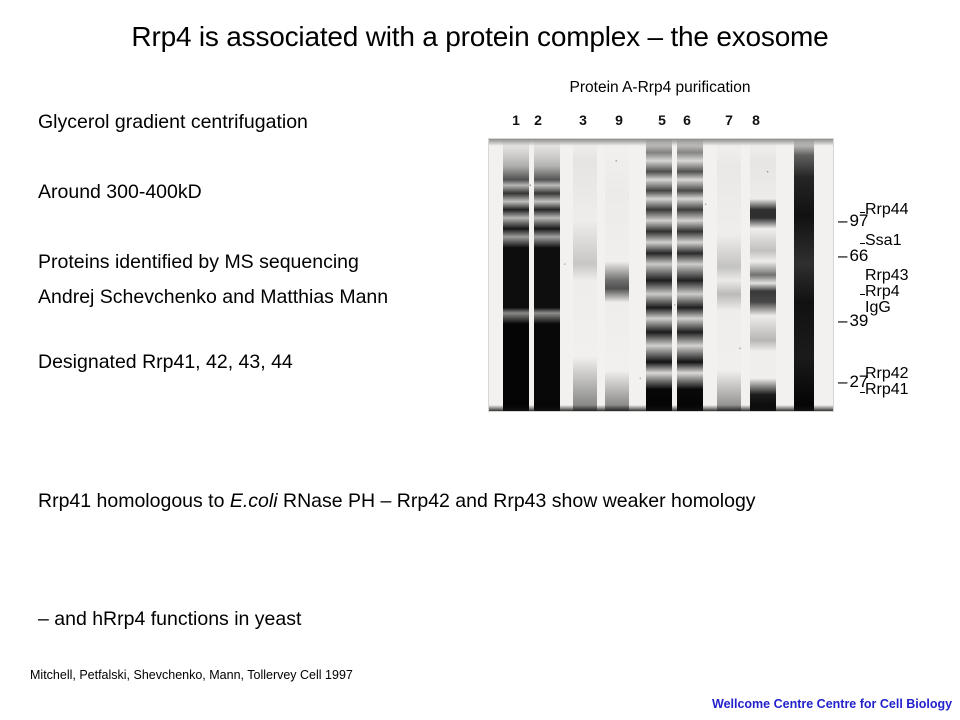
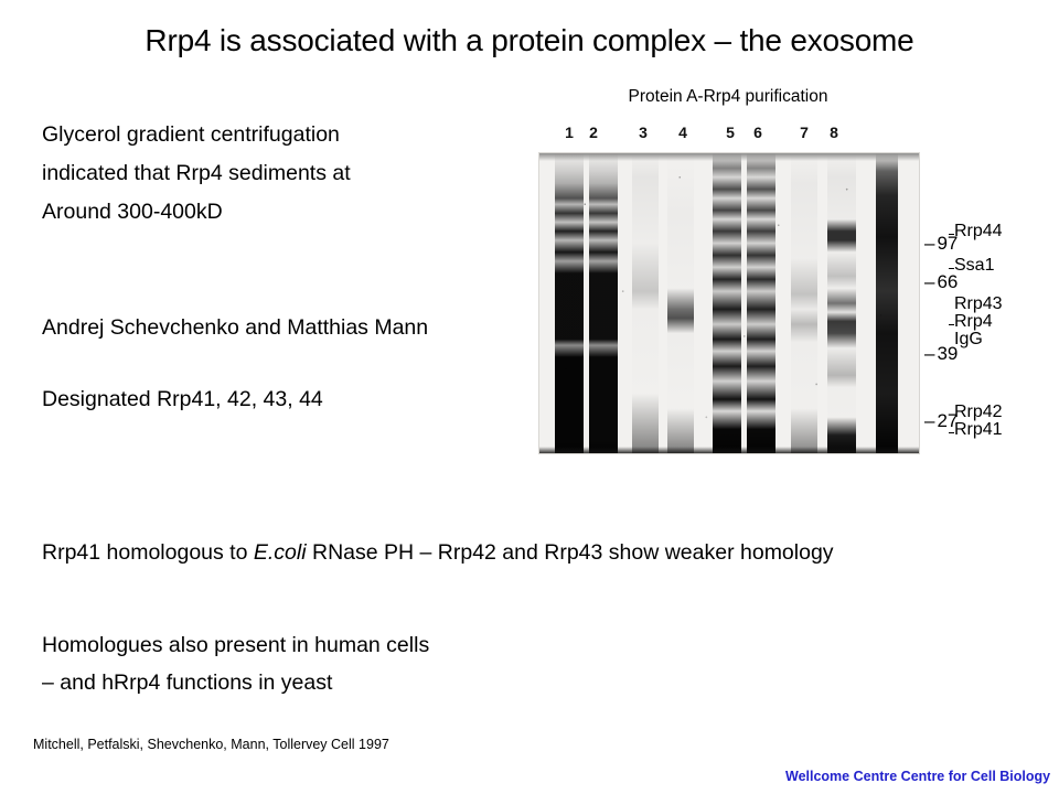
  Rrp4 is associated with a protein complex – the exosome
  Glycerol gradient centrifugation
+ indicated that Rrp4 sediments at
  Around 300-400kD
- Proteins identified by MS sequencing
  Andrej Schevchenko and Matthias Mann
  Designated Rrp41, 42, 43, 44
  Rrp41 homologous to E.coli RNase PH – Rrp42 and Rrp43 show weaker homology
+ Homologues also present in human cells
  – and hRrp4 functions in yeast
  Protein A-Rrp4 purification
  1
  2
  3
- 9
+ 4
  5
  6
  7
  8
  –97
  –66
  –39
  –27
  Rrp44
  Ssa1
  Rrp43
  Rrp4
  IgG
  Rrp42
  Rrp41
  Mitchell, Petfalski, Shevchenko, Mann, Tollervey Cell 1997
  Wellcome Centre Centre for Cell Biology
